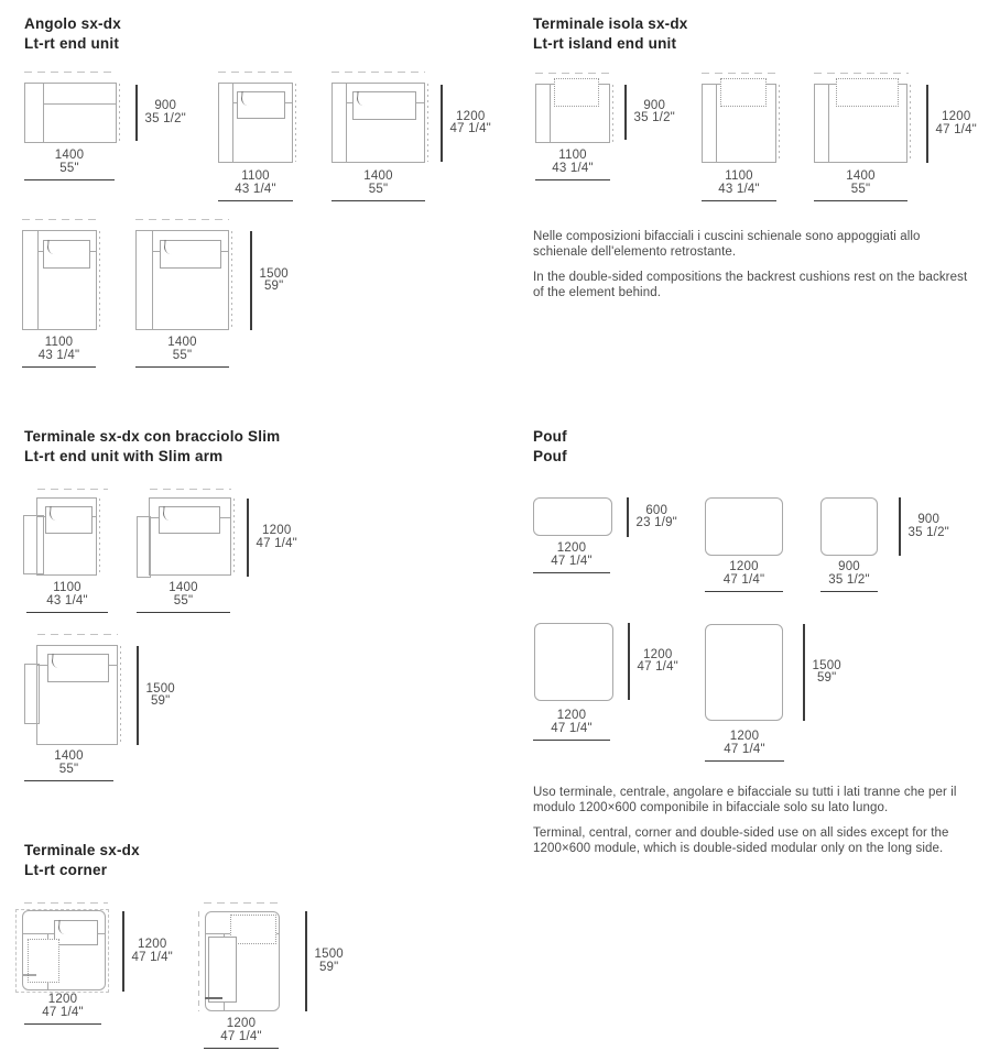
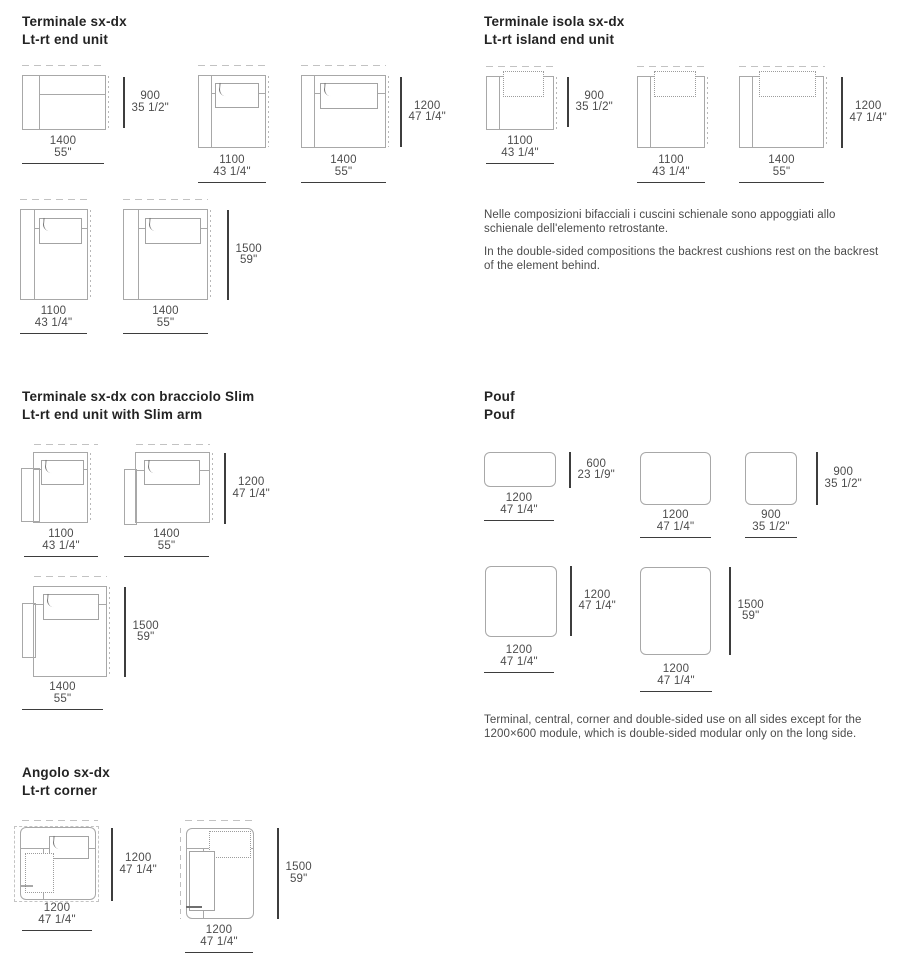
- Angolo sx-dx
+ Terminale sx-dx
  Lt-rt end unit
  900
  35 1/2"
  1400
  55"
  1100
  43 1/4"
  1200
  47 1/4"
  1400
  55"
  1100
  43 1/4"
  1500
  59"
  1400
  55"
  Terminale isola sx-dx
  Lt-rt island end unit
  900
  35 1/2"
  1100
  43 1/4"
  1100
  43 1/4"
  1200
  47 1/4"
  1400
  55"
  Nelle composizioni bifacciali i cuscini schienale sono appoggiati allo schienale dell'elemento retrostante.
  In the double-sided compositions the backrest cushions rest on the backrest of the element behind.
  Terminale sx-dx con bracciolo Slim
  Lt-rt end unit with Slim arm
  1100
  43 1/4"
  1200
  47 1/4"
  1400
  55"
  1500
  59"
  1400
  55"
  Pouf
  Pouf
  600
  23 1/9"
  1200
  47 1/4"
  1200
  47 1/4"
  900
  35 1/2"
  900
  35 1/2"
  1200
  47 1/4"
  1200
  47 1/4"
  1500
  59"
  1200
  47 1/4"
- Uso terminale, centrale, angolare e bifacciale su tutti i lati tranne che per il modulo 1200×600 componibile in bifacciale solo su lato lungo.
  Terminal, central, corner and double-sided use on all sides except for the 1200×600 module, which is double-sided modular only on the long side.
- Terminale sx-dx
+ Angolo sx-dx
  Lt-rt corner
  1200
  47 1/4"
  1200
  47 1/4"
  1500
  59"
  1200
  47 1/4"
